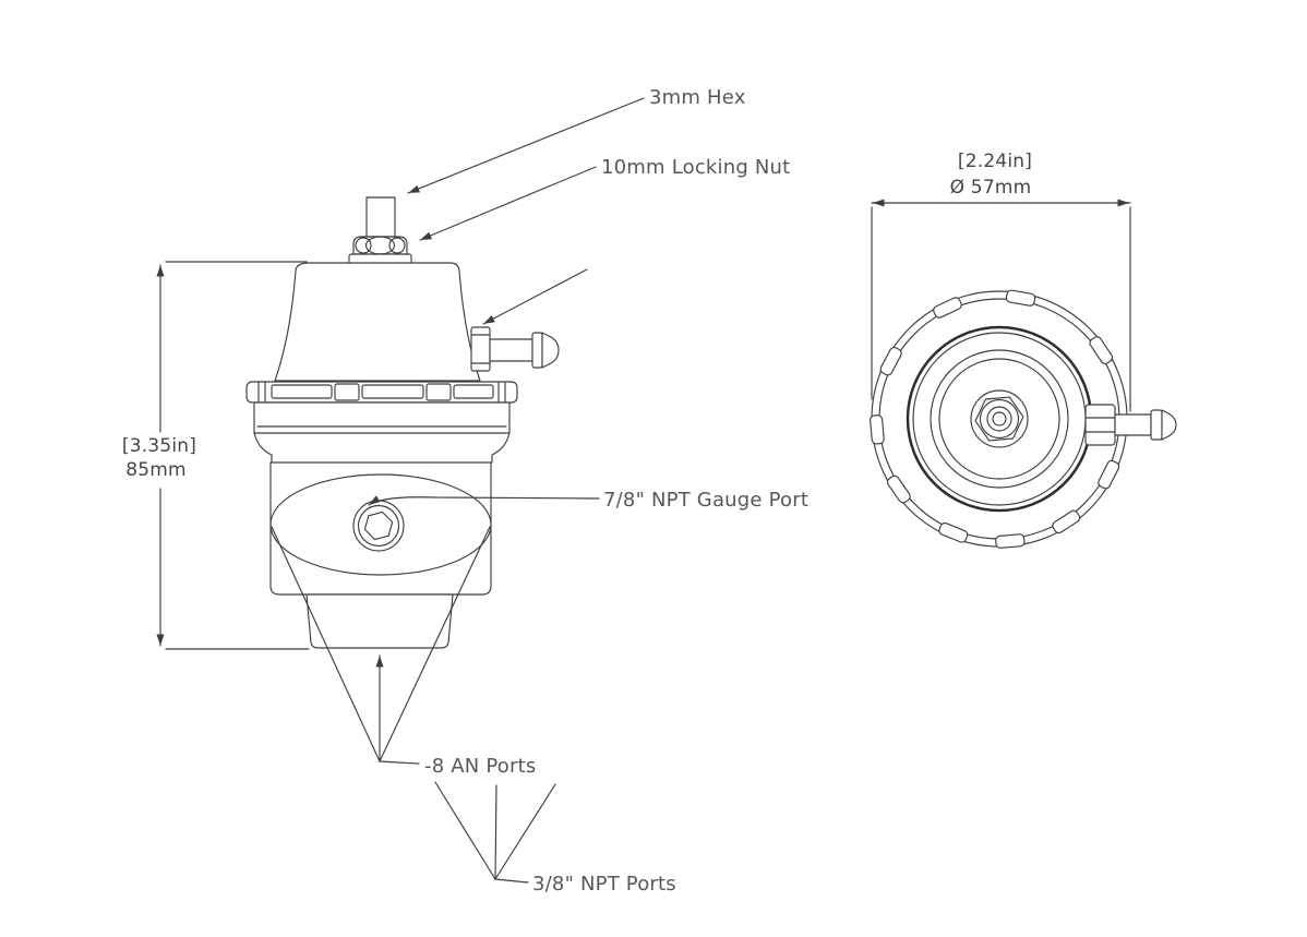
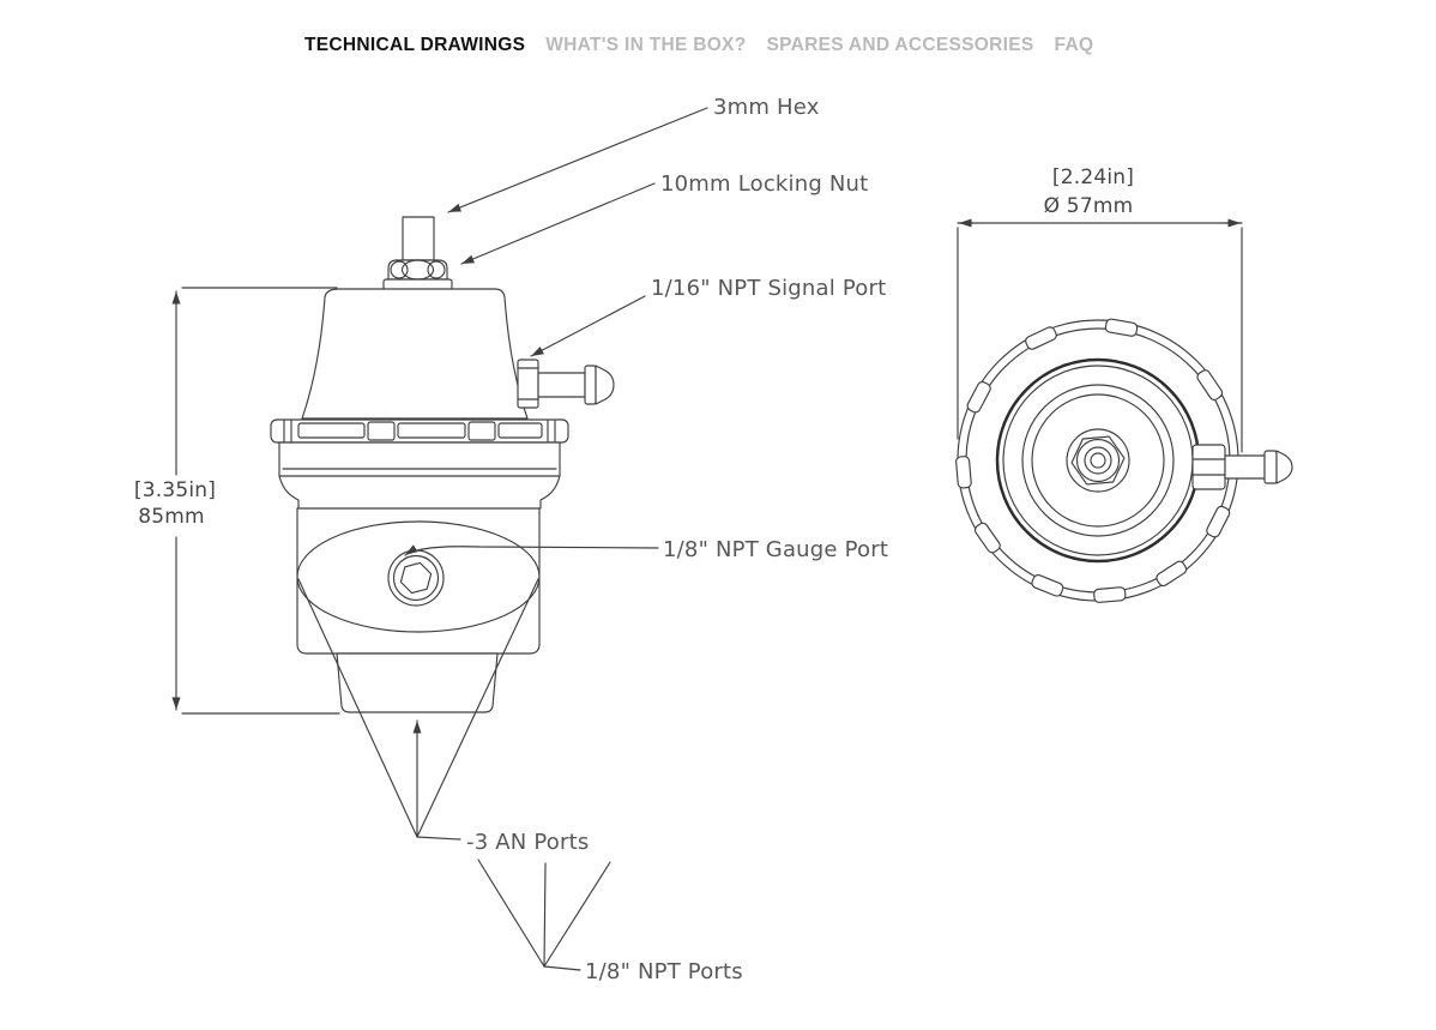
+ TECHNICAL DRAWINGS
+ WHAT'S IN THE BOX?
+ SPARES AND ACCESSORIES
+ FAQ
  [3.35in]
  85mm
  3mm Hex
  10mm Locking Nut
+ 1/16" NPT Signal Port
- 7/8" NPT Gauge Port
+ 1/8" NPT Gauge Port
- -8 AN Ports
+ -3 AN Ports
- 3/8" NPT Ports
+ 1/8" NPT Ports
  [2.24in]
  Ø 57mm
